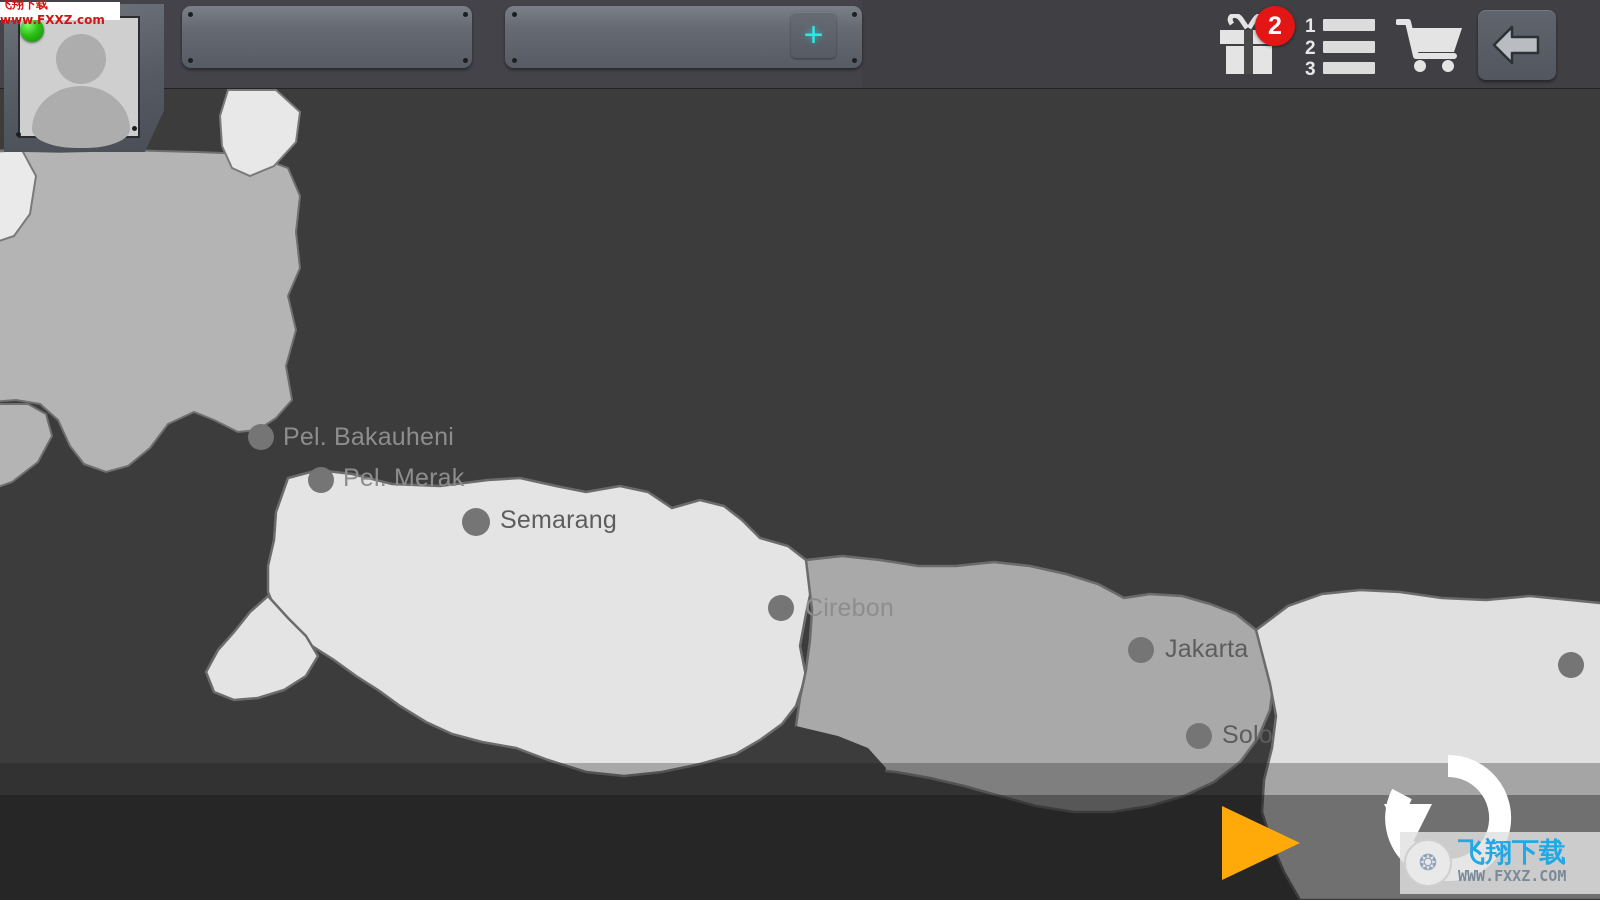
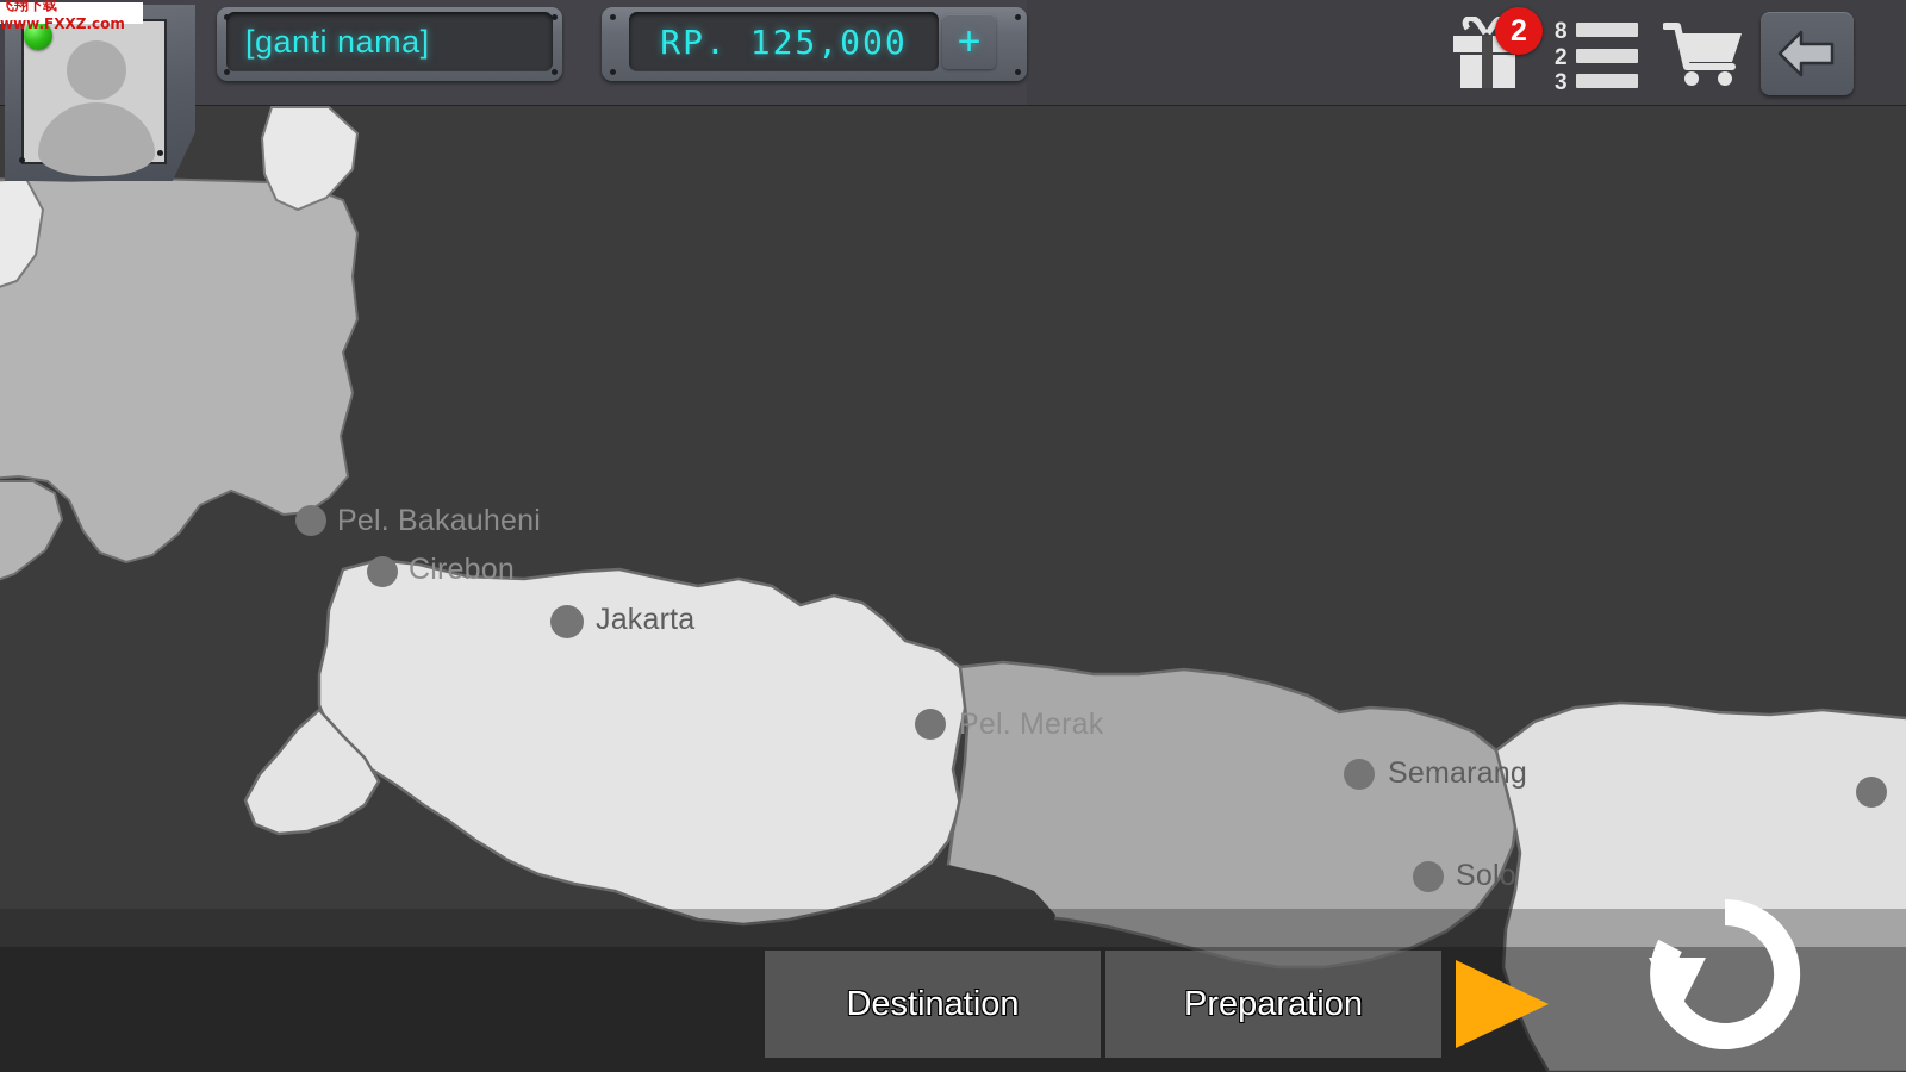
  Pel. Bakauheni
- Pel. Merak
+ Cirebon
- Semarang
+ Jakarta
- Cirebon
+ Pel. Merak
- Jakarta
+ Semarang
  Solo
+ [ganti nama]
+ RP. 125,000
  +
  2
- 1
+ 8
  2
  3
+ Destination
+ Preparation
  飞翔下载 www.FXXZ.com
- ❂
- 飞翔下载
- WWW.FXXZ.COM
